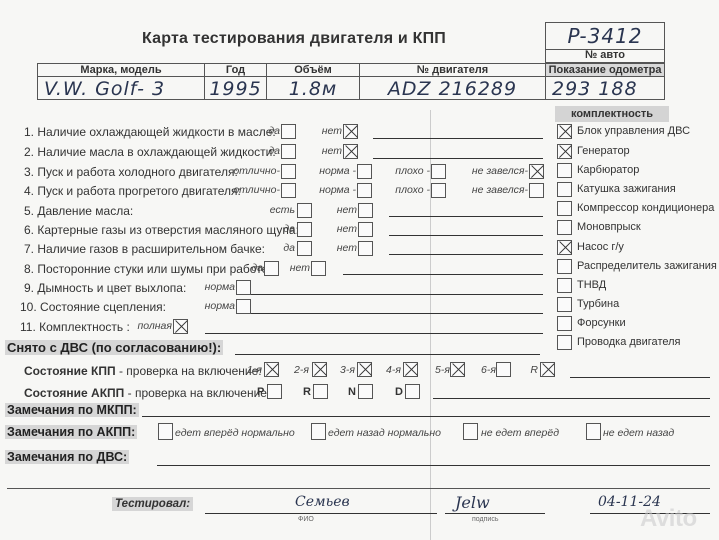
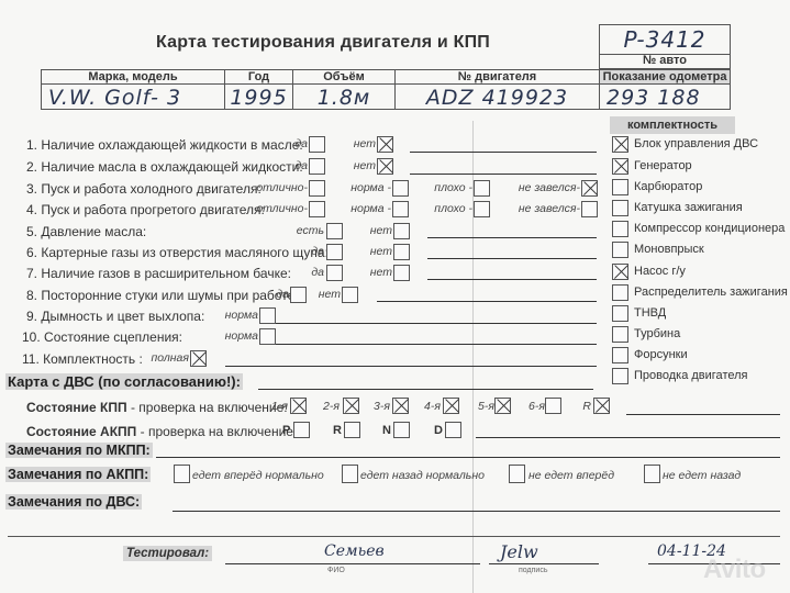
  Карта тестирования двигателя и КПП
  P-3412
  № авто
  Марка, модель
  Год
  Объём
  № двигателя
  Показание одометра
  V.W. Golf- 3
  1995
  1.8м
- ADZ 216289
+ ADZ 419923
  293 188
  комплектность
  1. Наличие охлаждающей жидкости в масле:
  да
  нет
  2. Наличие масла в охлаждающей жидкости:
  да
  нет
  3. Пуск и работа холодного двигателя:
  отлично-
  норма -
  плохо -
  не завелся-
  4. Пуск и работа прогретого двигателя:
  отлично-
  норма -
  плохо -
  не завелся-
  5. Давление масла:
  есть
  нет
  6. Картерные газы из отверстия масляного щупа
  да
  нет
  7. Наличие газов в расширительном бачке:
  да
  нет
  8. Посторонние стуки или шумы при работ
  да
  нет
  9. Дымность и цвет выхлопа:
  норма
  10. Состояние сцепления:
  норма
  11. Комплектность :
  полная
  Блок управления ДВС
  Генератор
  Карбюратор
  Катушка зажигания
  Компрессор кондиционера
  Моновпрыск
  Насос г/у
  Распределитель зажигания
  ТНВД
  Турбина
  Форсунки
  Проводка двигателя
- Снято с ДВС (по согласованию!):
+ Карта с ДВС (по согласованию!):
  Состояние КПП - проверка на включение:
  1-я
  2-я
  3-я
  4-я
  5-я
  6-я
  R
  Состояние АКПП - проверка на включение
  P
  R
  N
  D
  Замечания по МКПП:
  Замечания по АКПП:
  едет вперёд нормально
  едет назад нормально
  не едет вперёд
  не едет назад
  Замечания по ДВС:
  Тестировал:
  Семьев
  Jelw
  04-11-24
  Avito
